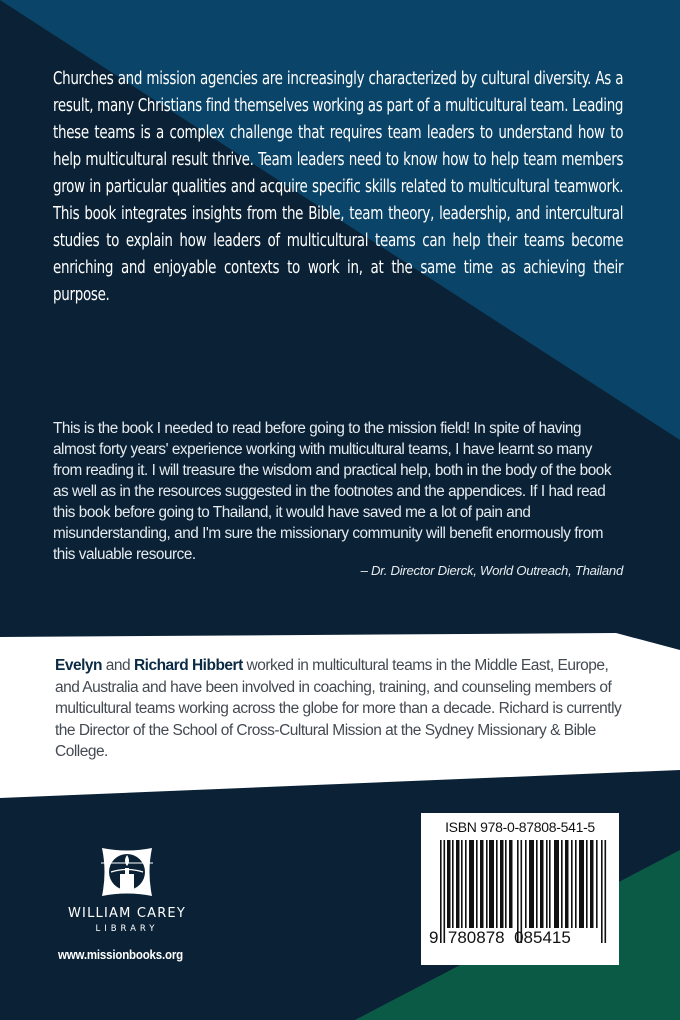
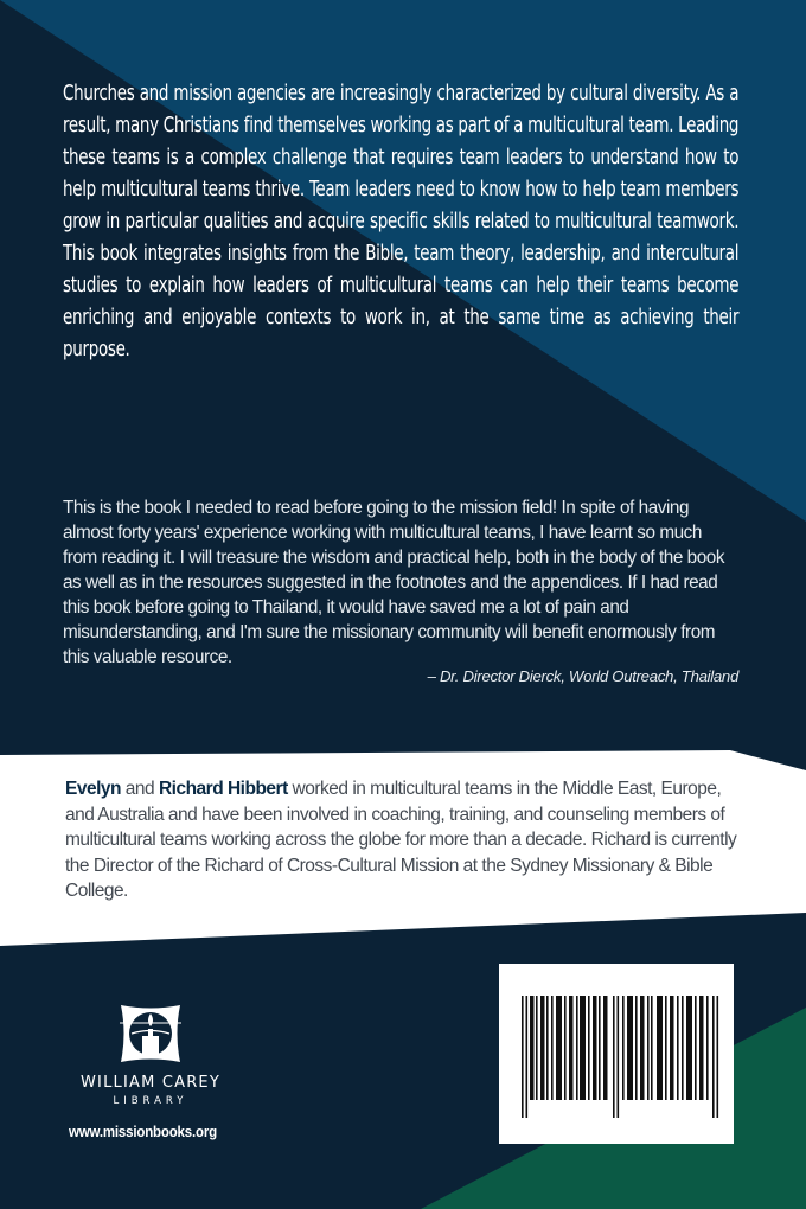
- Churches and mission agencies are increasingly characterized by cultural diversity. As a result, many Christians find themselves working as part of a multicultural team. Leading these teams is a complex challenge that requires team leaders to understand how to help multicultural result thrive. Team leaders need to know how to help team members grow in particular qualities and acquire specific skills related to multicultural teamwork. This book integrates insights from the Bible, team theory, leadership, and intercultural studies to explain how leaders of multicultural teams can help their teams become enriching and enjoyable contexts to work in, at the same time as achieving their purpose.
+ Churches and mission agencies are increasingly characterized by cultural diversity. As a result, many Christians find themselves working as part of a multicultural team. Leading these teams is a complex challenge that requires team leaders to understand how to help multicultural teams thrive. Team leaders need to know how to help team members grow in particular qualities and acquire specific skills related to multicultural teamwork. This book integrates insights from the Bible, team theory, leadership, and intercultural studies to explain how leaders of multicultural teams can help their teams become enriching and enjoyable contexts to work in, at the same time as achieving their purpose.
- This is the book I needed to read before going to the mission field! In spite of having almost forty years' experience working with multicultural teams, I have learnt so many from reading it. I will treasure the wisdom and practical help, both in the body of the book as well as in the resources suggested in the footnotes and the appendices. If I had read this book before going to Thailand, it would have saved me a lot of pain and misunderstanding, and I'm sure the missionary community will benefit enormously from this valuable resource.
+ This is the book I needed to read before going to the mission field! In spite of having almost forty years' experience working with multicultural teams, I have learnt so much from reading it. I will treasure the wisdom and practical help, both in the body of the book as well as in the resources suggested in the footnotes and the appendices. If I had read this book before going to Thailand, it would have saved me a lot of pain and misunderstanding, and I'm sure the missionary community will benefit enormously from this valuable resource.
  – Dr. Director Dierck, World Outreach, Thailand
- Evelyn and Richard Hibbert worked in multicultural teams in the Middle East, Europe, and Australia and have been involved in coaching, training, and counseling members of multicultural teams working across the globe for more than a decade. Richard is currently the Director of the School of Cross-Cultural Mission at the Sydney Missionary & Bible College.
+ Evelyn and Richard Hibbert worked in multicultural teams in the Middle East, Europe, and Australia and have been involved in coaching, training, and counseling members of multicultural teams working across the globe for more than a decade. Richard is currently the Director of the Richard of Cross-Cultural Mission at the Sydney Missionary & Bible College.
  WILLIAM CAREY
  LIBRARY
  www.missionbooks.org
- ISBN 978-0-87808-541-5
- 9 780878 085415
